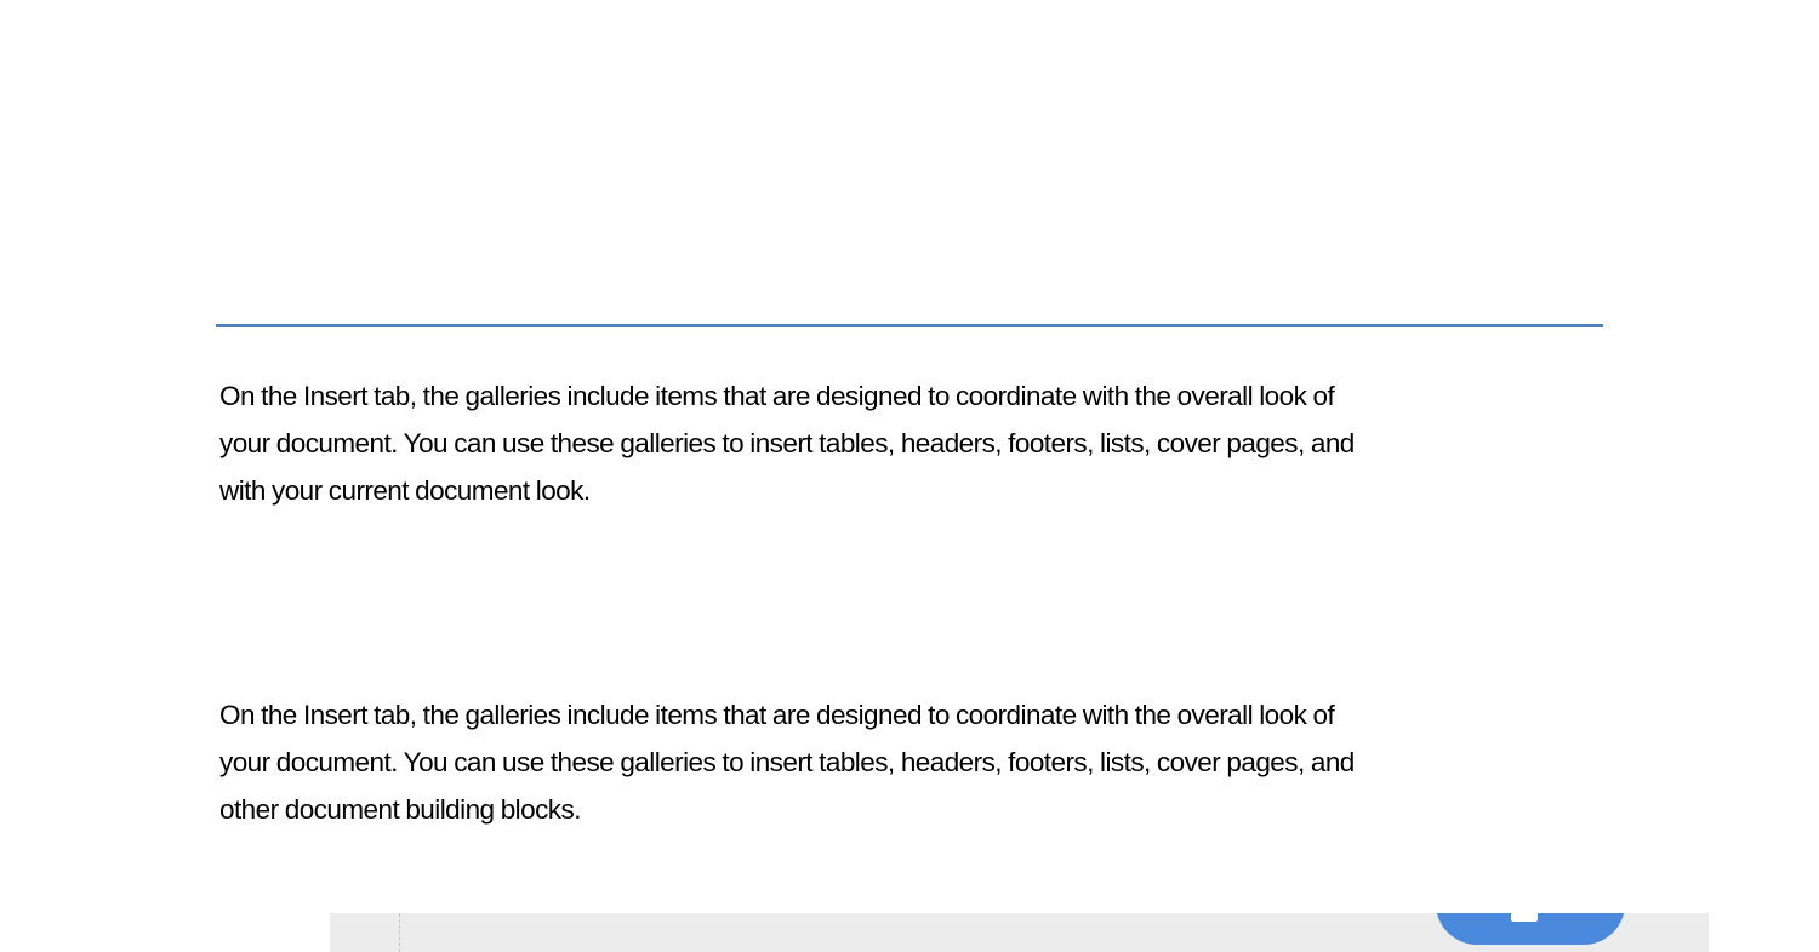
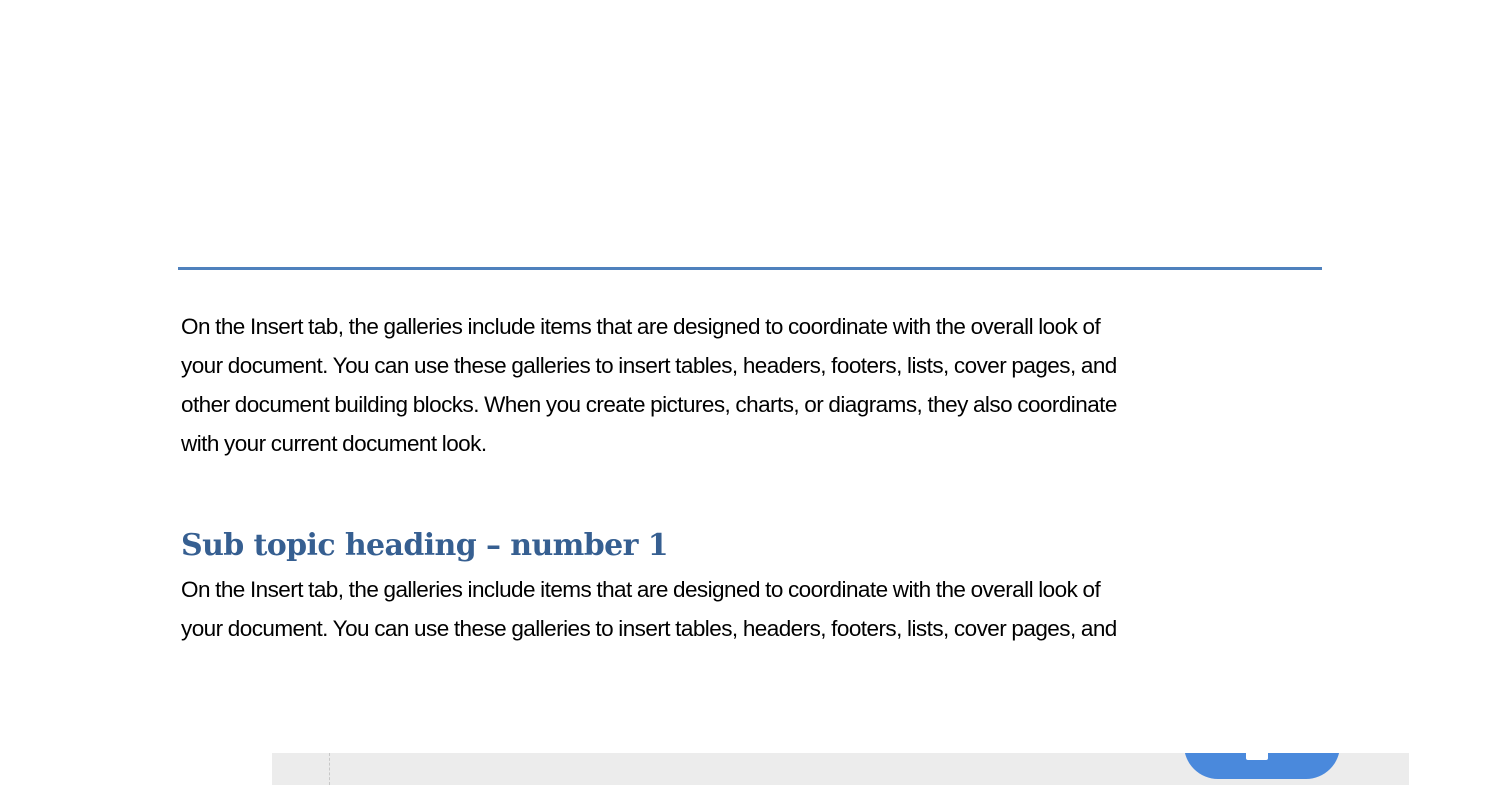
  On the Insert tab, the galleries include items that are designed to coordinate with the overall look of
  your document. You can use these galleries to insert tables, headers, footers, lists, cover pages, and
+ other document building blocks. When you create pictures, charts, or diagrams, they also coordinate
  with your current document look.
+ Sub topic heading – number 1
  On the Insert tab, the galleries include items that are designed to coordinate with the overall look of
  your document. You can use these galleries to insert tables, headers, footers, lists, cover pages, and
- other document building blocks.
